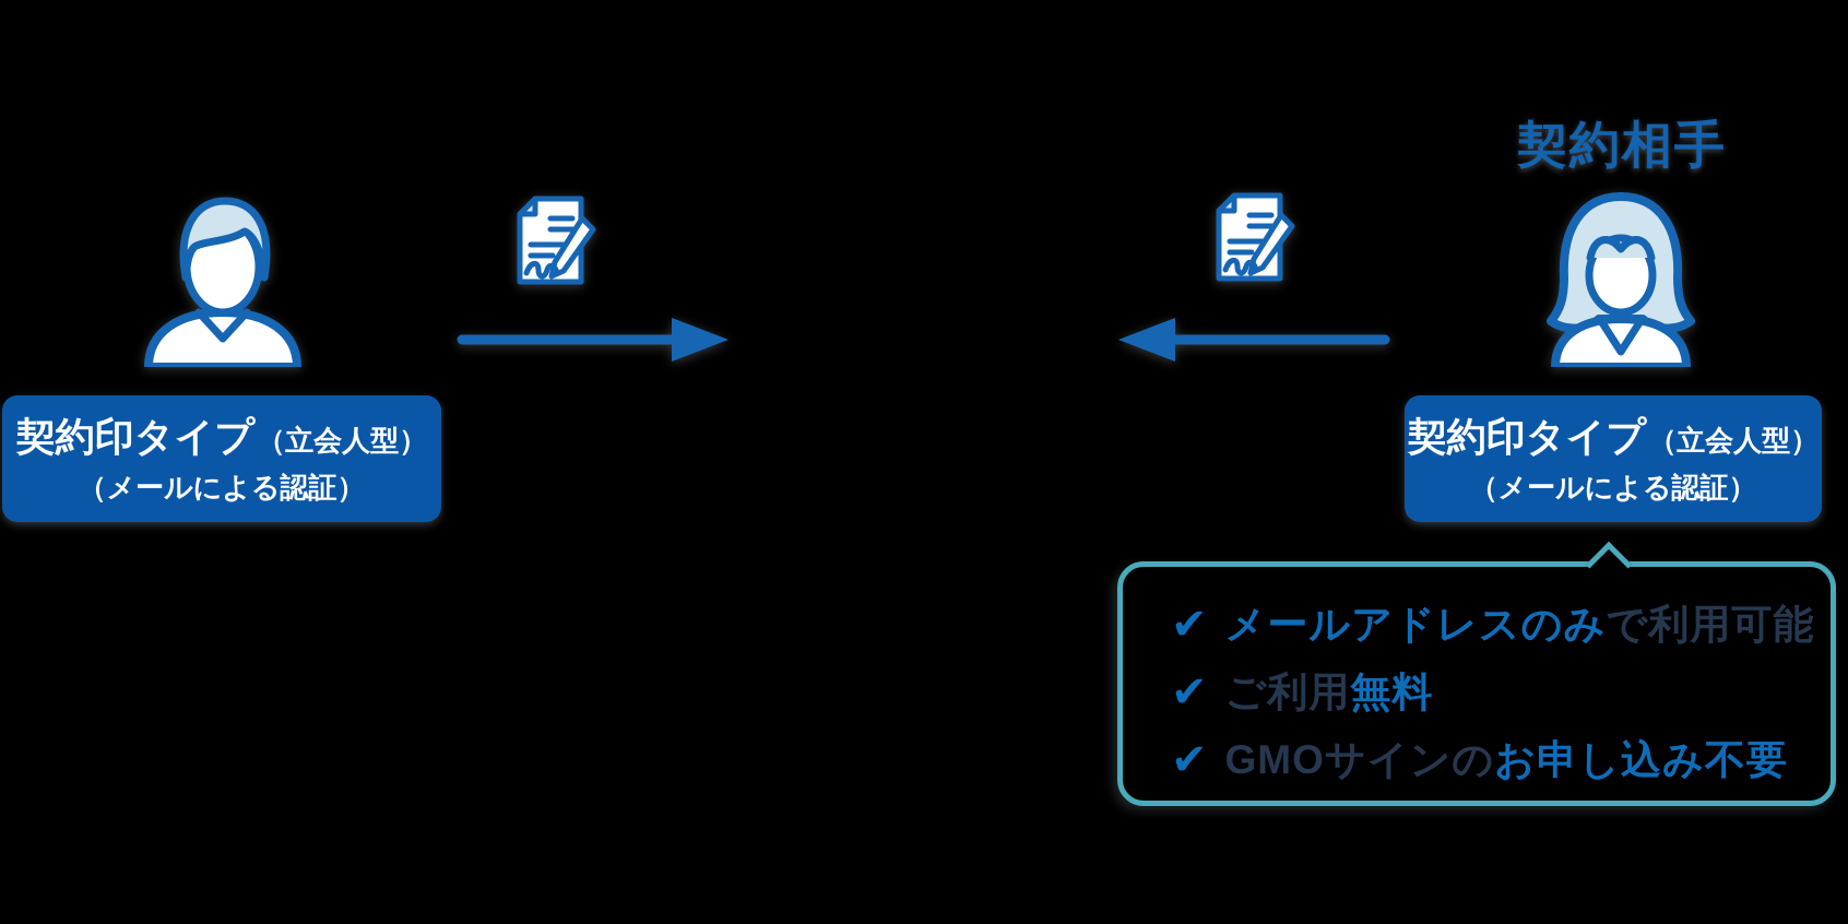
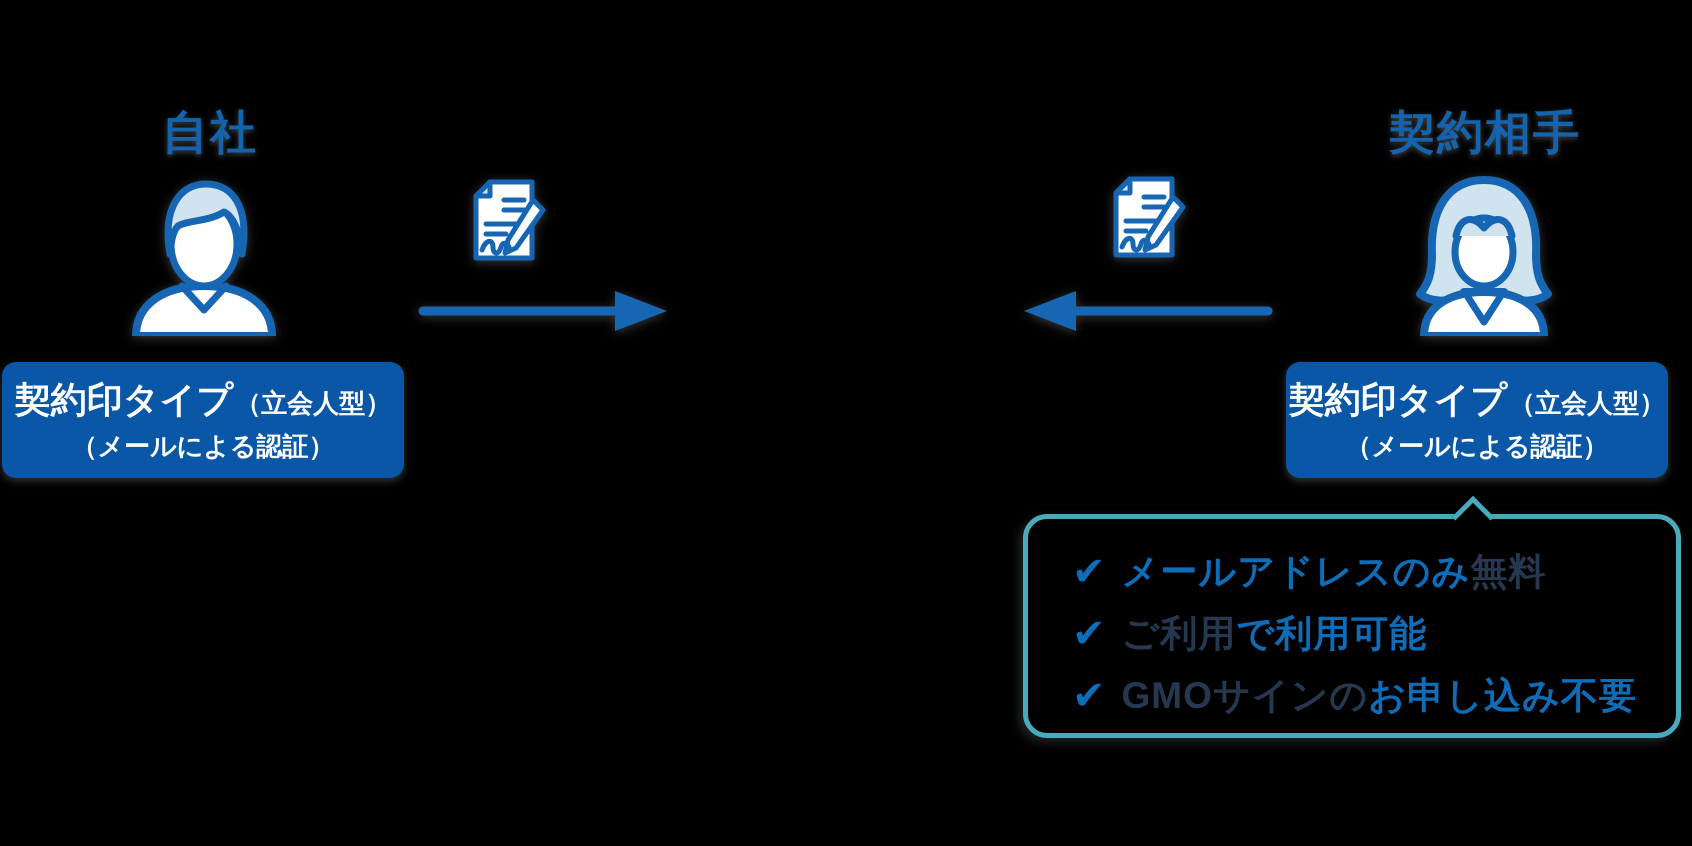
+ 自社
  契約相手
  契約印タイプ
  （立会人型）
  （メールによる認証）
  契約印タイプ
  （立会人型）
  （メールによる認証）
  ✔
  メールアドレスのみ
- で利用可能
+ 無料
  ✔
  ご利用
- 無料
+ で利用可能
  ✔
  GMOサインの
  お申し込み不要
